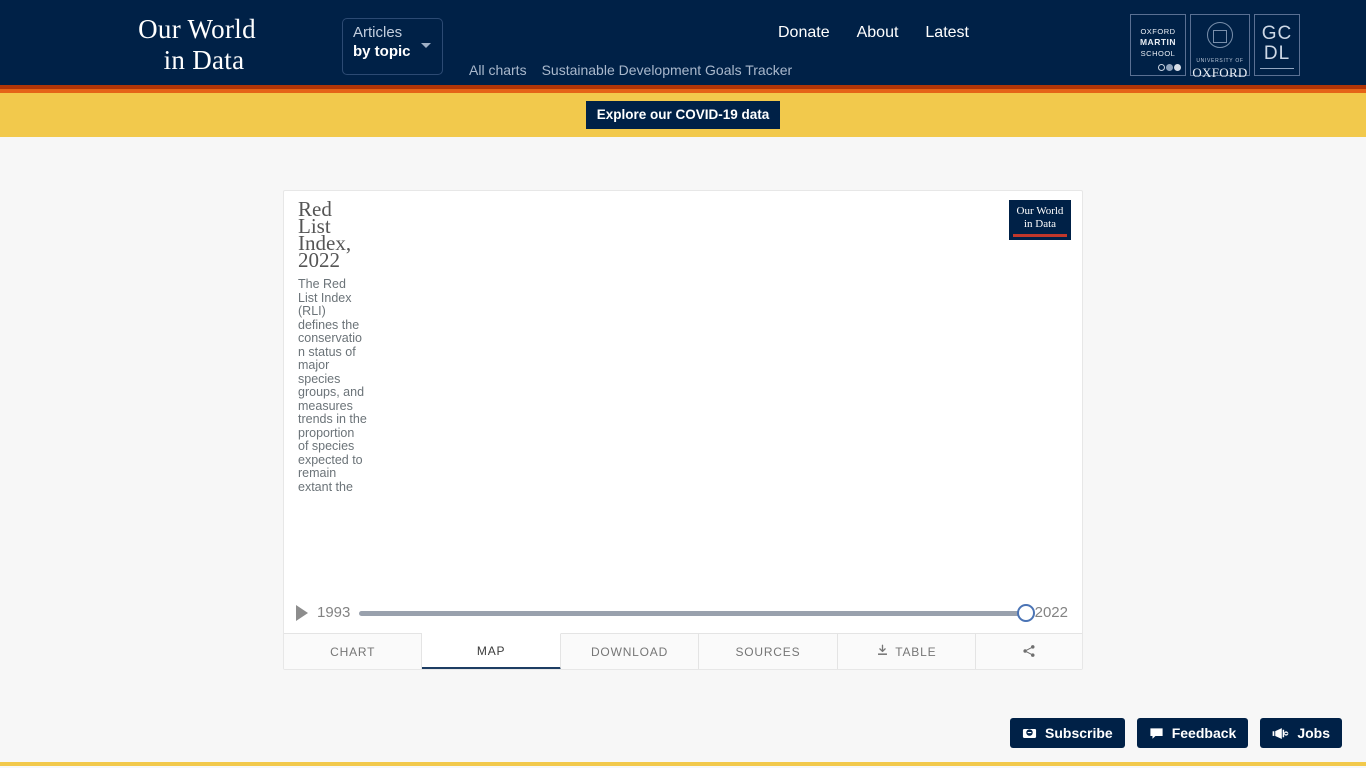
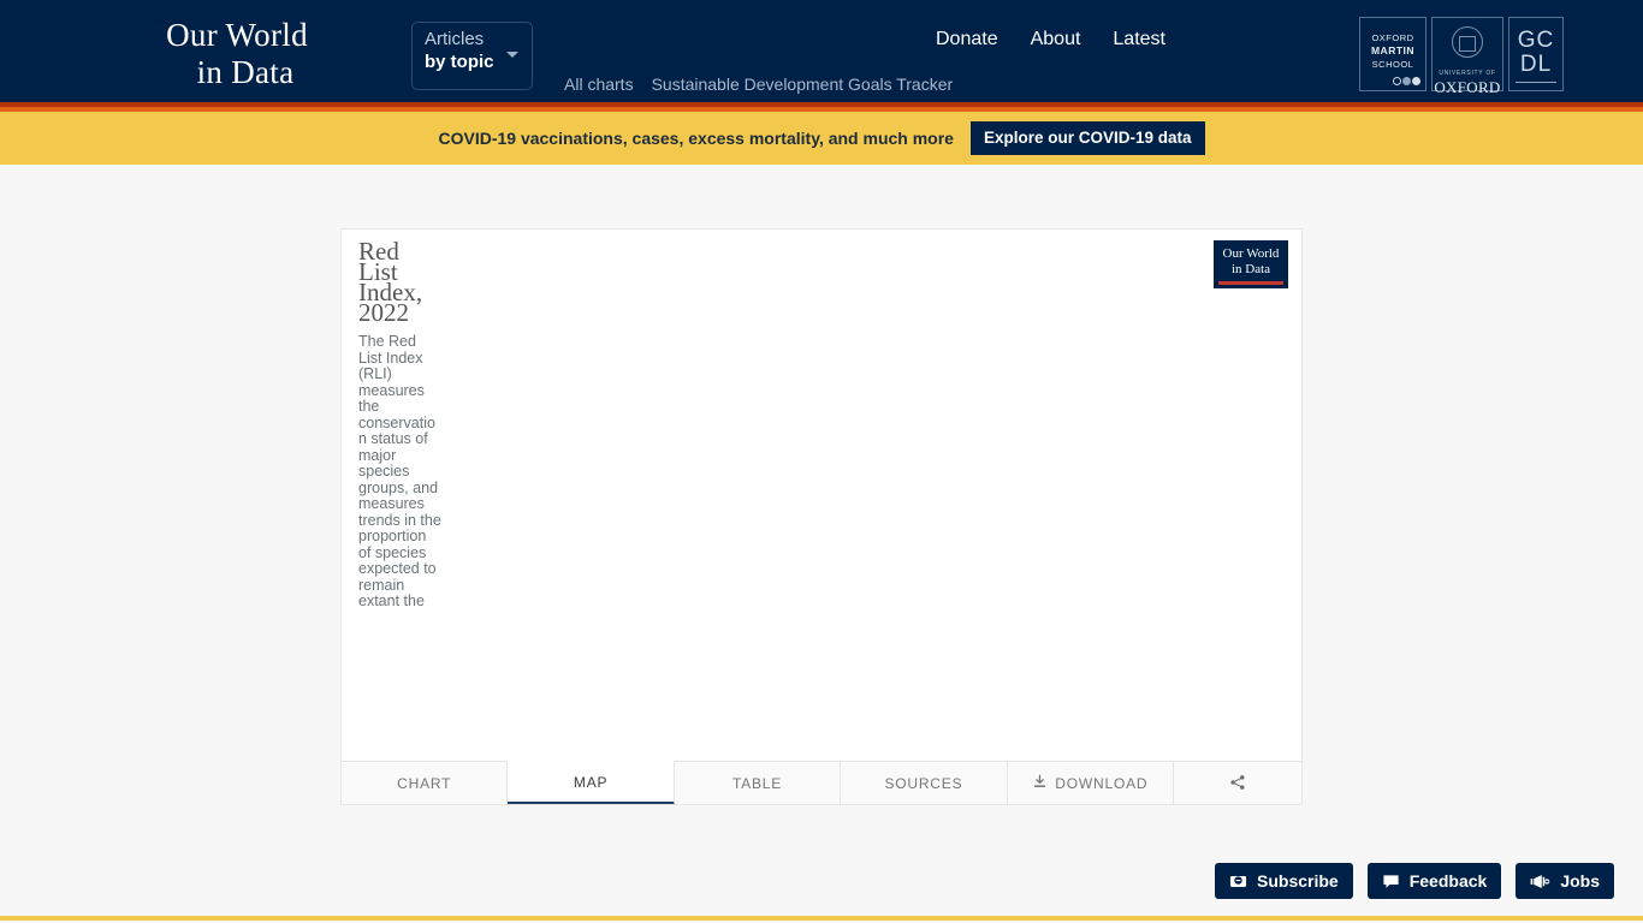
  Our World
  in Data
  Articles
  by topic
  Donate
  About
  Latest
  All charts
  Sustainable Development Goals Tracker
  OXFORD
  MARTIN
  SCHOOL
  OXFORD
  GC
  DL
+ COVID-19 vaccinations, cases, excess mortality, and much more
  Explore our COVID-19 data
  Red List Index, 2022
- The Red List Index (RLI) defines the conservation status of major species groups, and measures trends in the proportion of species expected to remain extant the
+ The Red List Index (RLI) measures the conservation status of major species groups, and measures trends in the proportion of species expected to remain extant the
  Our World
  in Data
- 1993
- 2022
  CHART
  MAP
- DOWNLOAD
+ TABLE
  SOURCES
- TABLE
+ DOWNLOAD
  Subscribe
  Feedback
  Jobs
